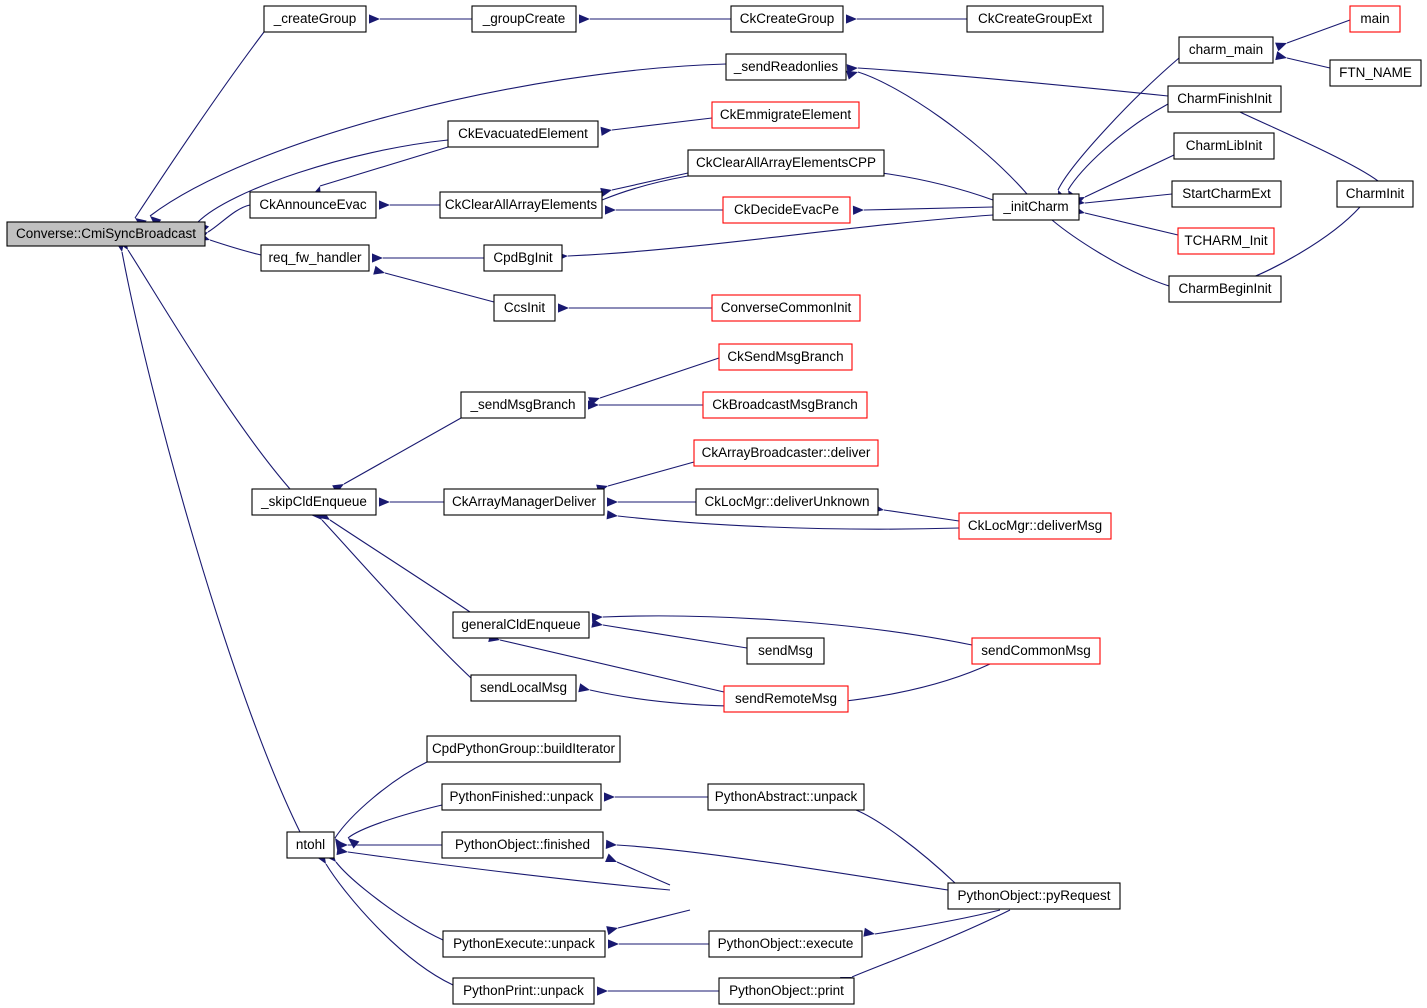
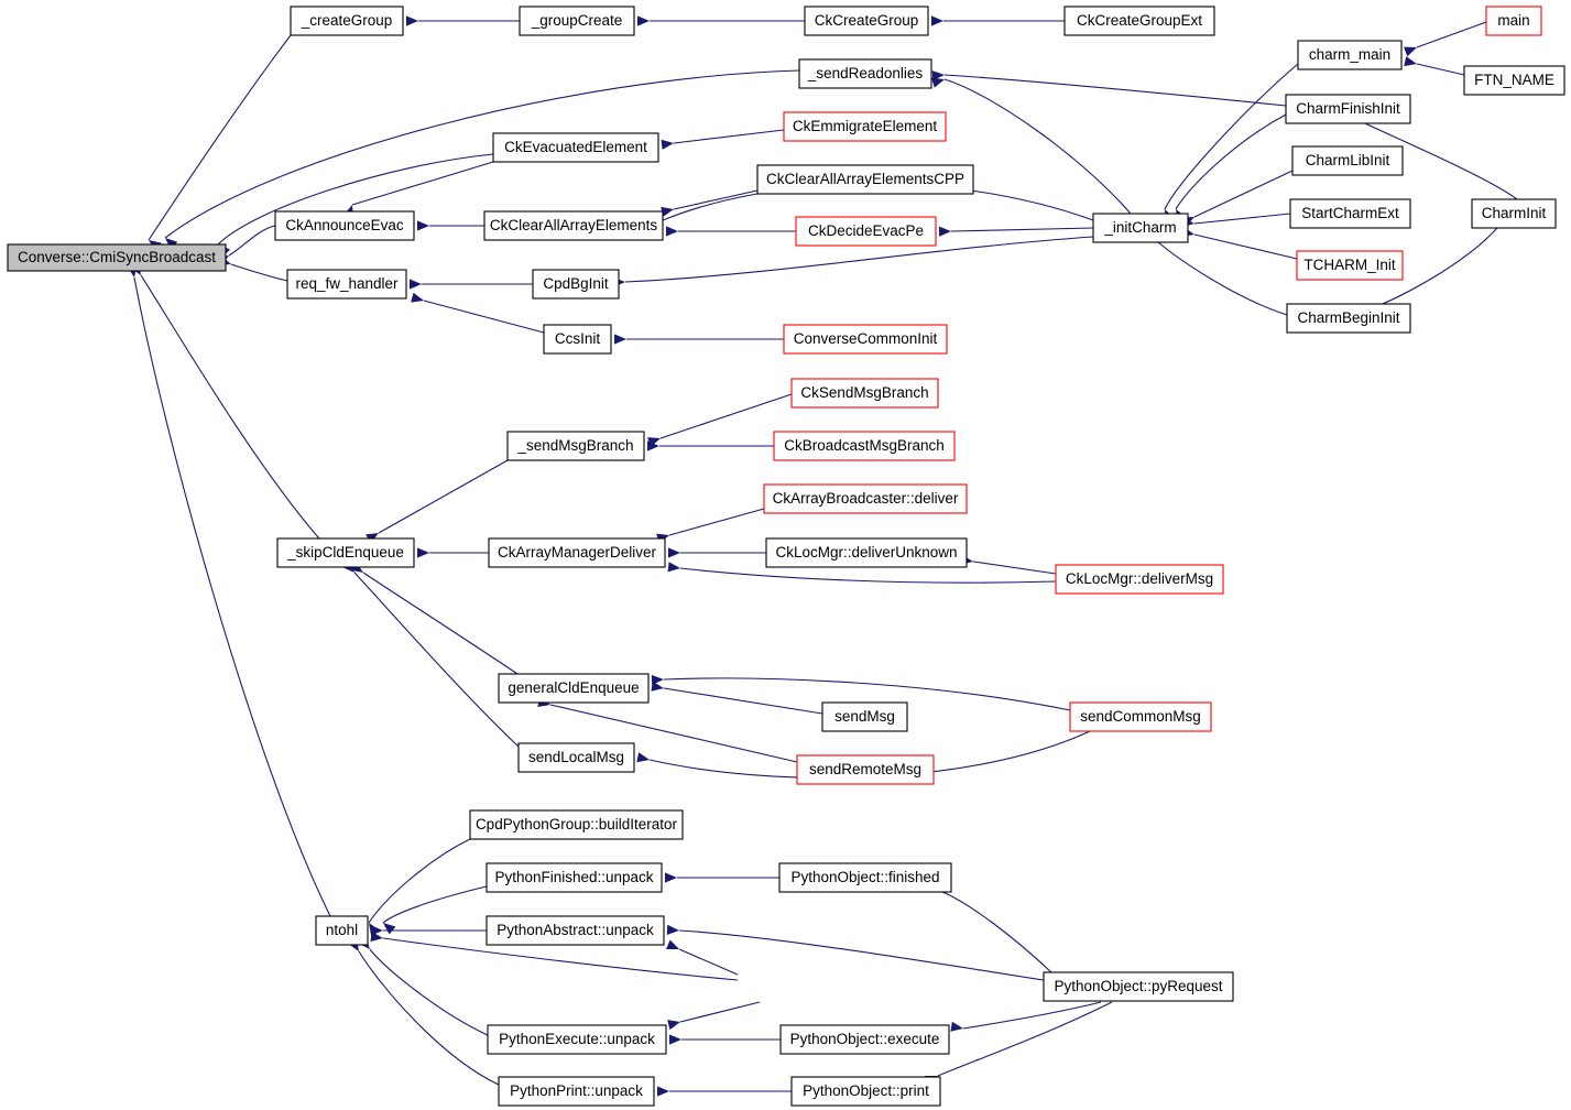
  Converse::CmiSyncBroadcast
  _createGroup
  _groupCreate
  CkCreateGroup
  CkCreateGroupExt
  _sendReadonlies
  CkEmmigrateElement
  CkEvacuatedElement
  CkClearAllArrayElementsCPP
  CkAnnounceEvac
  CkClearAllArrayElements
  CkDecideEvacPe
  _initCharm
  charm_main
  main
  FTN_NAME
  CharmFinishInit
  CharmLibInit
  StartCharmExt
  CharmInit
  TCHARM_Init
  CharmBeginInit
  req_fw_handler
  CpdBgInit
  CcsInit
  ConverseCommonInit
  CkSendMsgBranch
  _sendMsgBranch
  CkBroadcastMsgBranch
  CkArrayBroadcaster::deliver
  _skipCldEnqueue
  CkArrayManagerDeliver
  CkLocMgr::deliverUnknown
  CkLocMgr::deliverMsg
  generalCldEnqueue
  sendMsg
  sendCommonMsg
  sendLocalMsg
  sendRemoteMsg
  CpdPythonGroup::buildIterator
  PythonFinished::unpack
- PythonAbstract::unpack
+ PythonObject::finished
  ntohl
- PythonObject::finished
+ PythonAbstract::unpack
  PythonObject::pyRequest
  PythonExecute::unpack
  PythonObject::execute
  PythonPrint::unpack
  PythonObject::print
